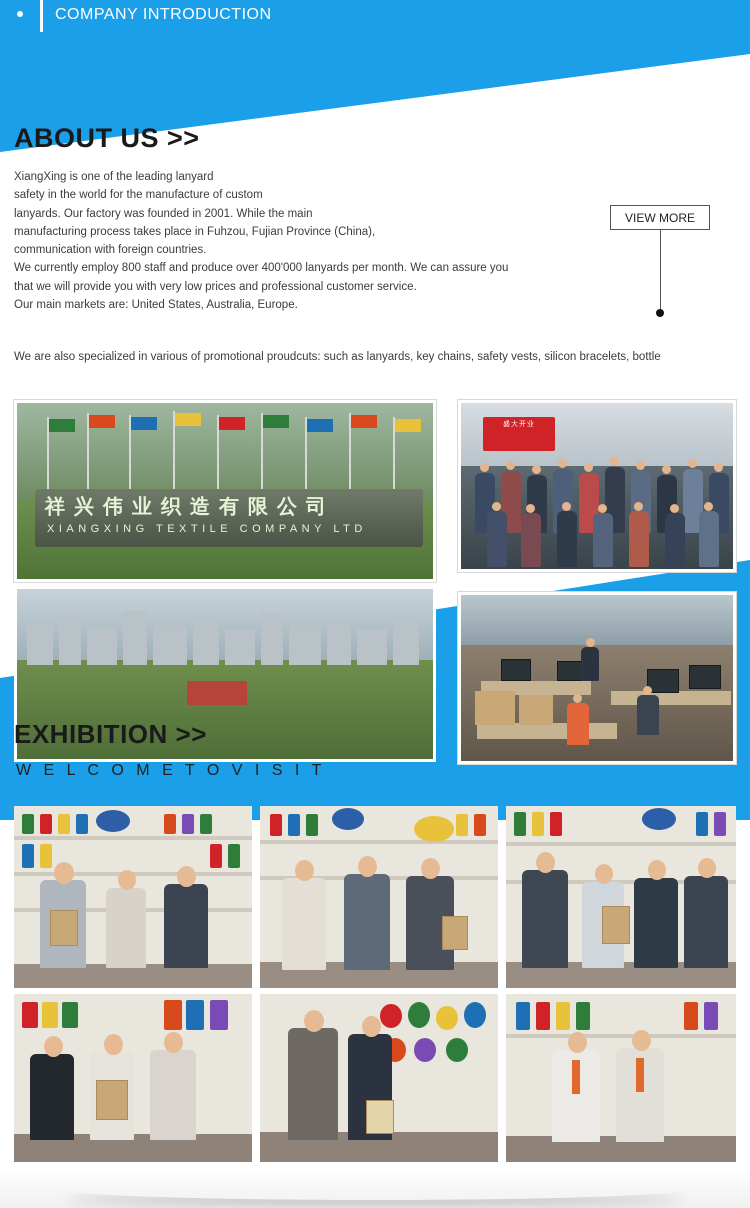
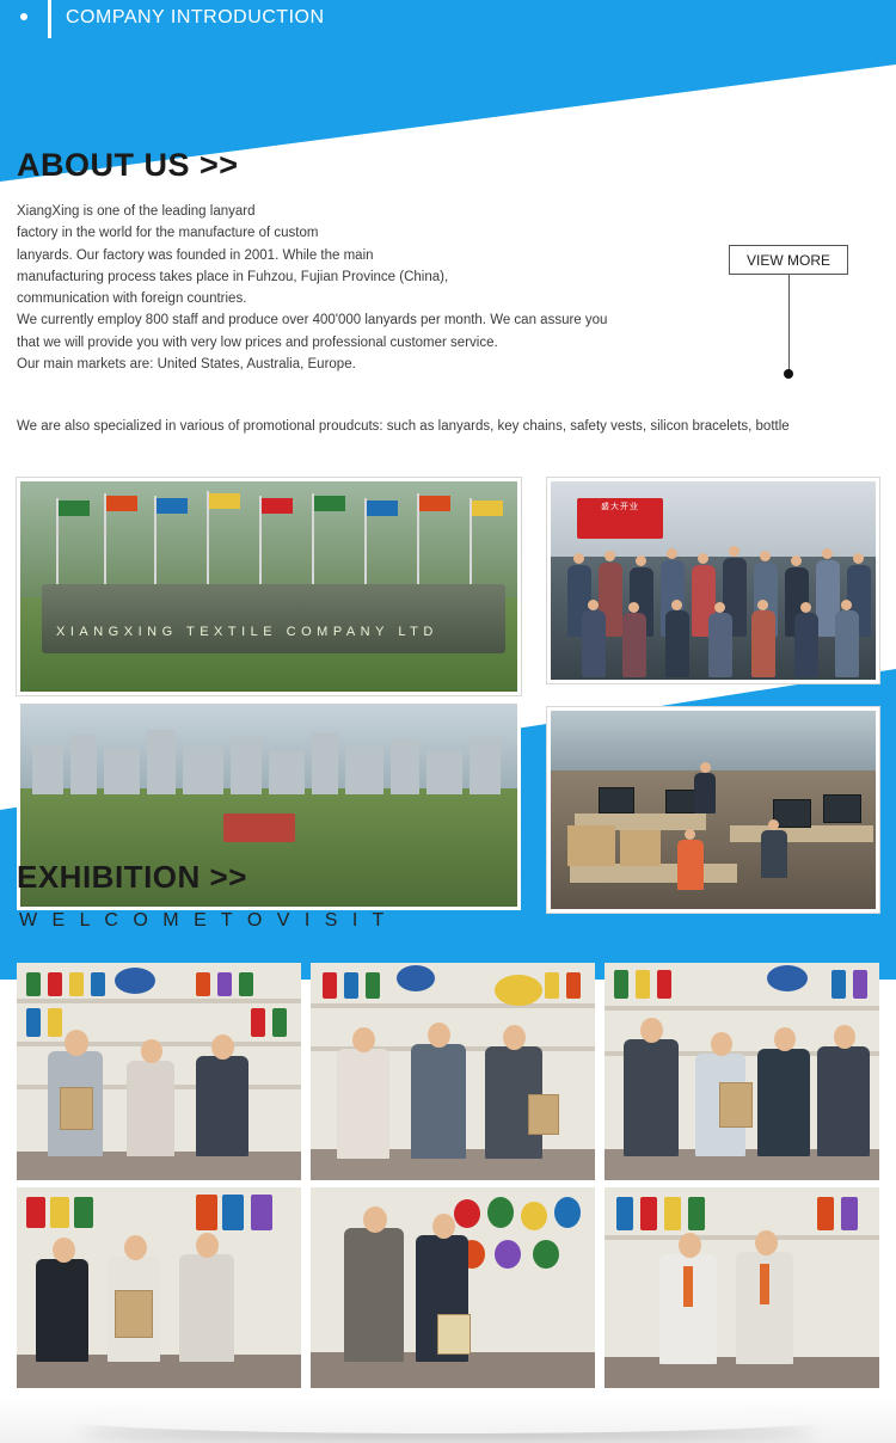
  COMPANY INTRODUCTION
  ABOUT US >>
  XiangXing is one of the leading lanyard
- safety in the world for the manufacture of custom
+ factory in the world for the manufacture of custom
  lanyards. Our factory was founded in 2001. While the main
  manufacturing process takes place in Fuhzou, Fujian Province (China),
  communication with foreign countries.
  We currently employ 800 staff and produce over 400'000 lanyards per month. We can assure you
  that we will provide you with very low prices and professional customer service.
  Our main markets are: United States, Australia, Europe.
  We are also specialized in various of promotional proudcuts: such as lanyards, key chains, safety vests, silicon bracelets, bottle
  VIEW MORE
- 祥兴伟业织造有限公司
  XIANGXING TEXTILE COMPANY LTD
  EXHIBITION >>
  W E L C O M E T O V I S I T
